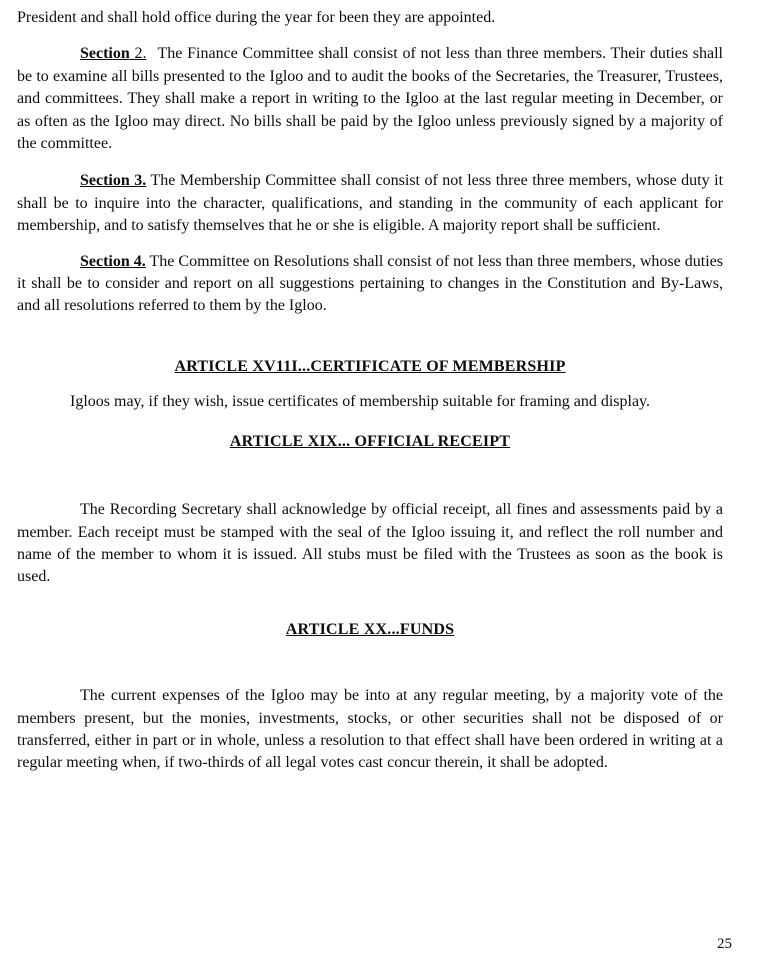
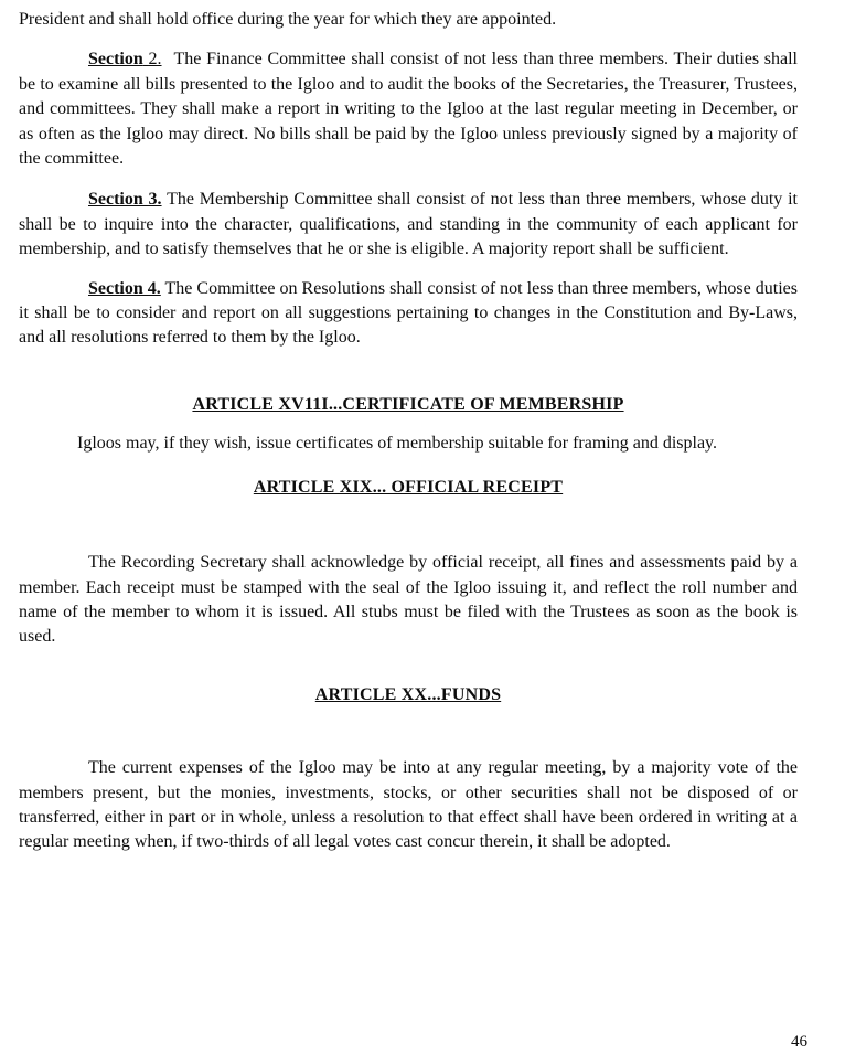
- President and shall hold office during the year for been they are appointed.
+ President and shall hold office during the year for which they are appointed.
  Section 2. The Finance Committee shall consist of not less than three members. Their duties shall be to examine all bills presented to the Igloo and to audit the books of the Secretaries, the Treasurer, Trustees, and committees. They shall make a report in writing to the Igloo at the last regular meeting in December, or as often as the Igloo may direct. No bills shall be paid by the Igloo unless previously signed by a majority of the committee.
- Section 3. The Membership Committee shall consist of not less three three members, whose duty it shall be to inquire into the character, qualifications, and standing in the community of each applicant for membership, and to satisfy themselves that he or she is eligible. A majority report shall be sufficient.
+ Section 3. The Membership Committee shall consist of not less than three members, whose duty it shall be to inquire into the character, qualifications, and standing in the community of each applicant for membership, and to satisfy themselves that he or she is eligible. A majority report shall be sufficient.
  Section 4. The Committee on Resolutions shall consist of not less than three members, whose duties it shall be to consider and report on all suggestions pertaining to changes in the Constitution and By-Laws, and all resolutions referred to them by the Igloo.
  ARTICLE XV11I...CERTIFICATE OF MEMBERSHIP
  Igloos may, if they wish, issue certificates of membership suitable for framing and display.
  ARTICLE XIX... OFFICIAL RECEIPT
  The Recording Secretary shall acknowledge by official receipt, all fines and assessments paid by a member. Each receipt must be stamped with the seal of the Igloo issuing it, and reflect the roll number and name of the member to whom it is issued. All stubs must be filed with the Trustees as soon as the book is used.
  ARTICLE XX...FUNDS
  The current expenses of the Igloo may be into at any regular meeting, by a majority vote of the members present, but the monies, investments, stocks, or other securities shall not be disposed of or transferred, either in part or in whole, unless a resolution to that effect shall have been ordered in writing at a regular meeting when, if two-thirds of all legal votes cast concur therein, it shall be adopted.
- 25
+ 46
